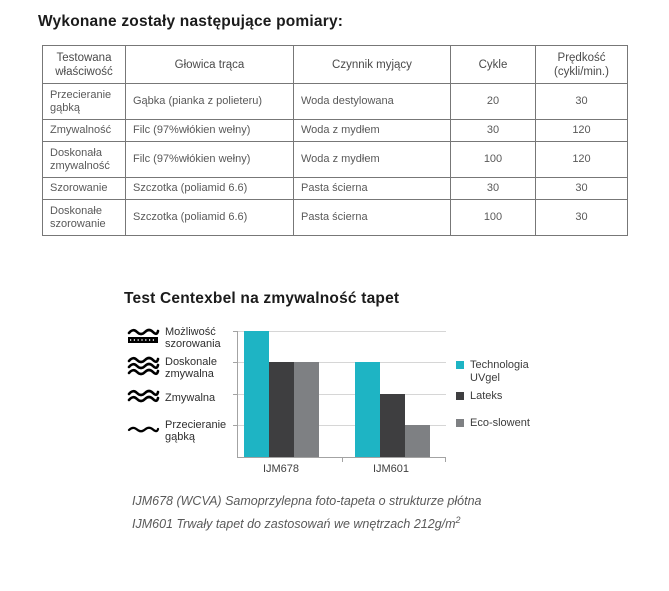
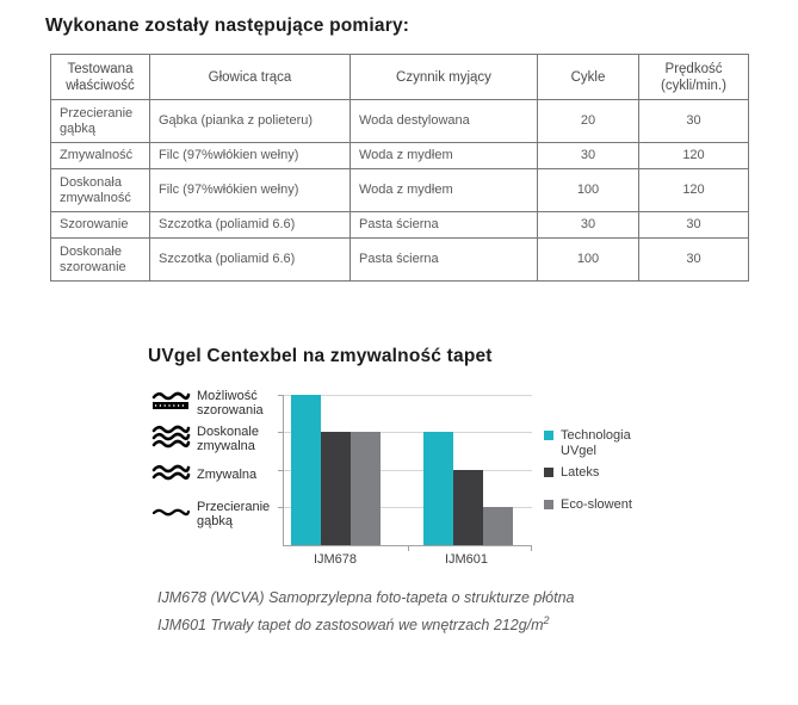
  Wykonane zostały następujące pomiary:
  Testowana właściwość	Głowica trąca	Czynnik myjący	Cykle	Prędkość (cykli/min.)
  Przecieranie gąbką	Gąbka (pianka z polieteru)	Woda destylowana	20	30
  Zmywalność	Filc (97%włókien wełny)	Woda z mydłem	30	120
  Doskonała zmywalność	Filc (97%włókien wełny)	Woda z mydłem	100	120
  Szorowanie	Szczotka (poliamid 6.6)	Pasta ścierna	30	30
  Doskonałe szorowanie	Szczotka (poliamid 6.6)	Pasta ścierna	100	30
- Test Centexbel na zmywalność tapet
+ UVgel Centexbel na zmywalność tapet
  Możliwość szorowania
  Doskonale zmywalna
  Zmywalna
  Przecieranie gąbką
  IJM678
  IJM601
  Technologia UVgel
  Lateks
  Eco-slowent
  IJM678 (WCVA) Samoprzylepna foto-tapeta o strukturze płótna
  IJM601 Trwały tapet do zastosowań we wnętrzach 212g/m2
